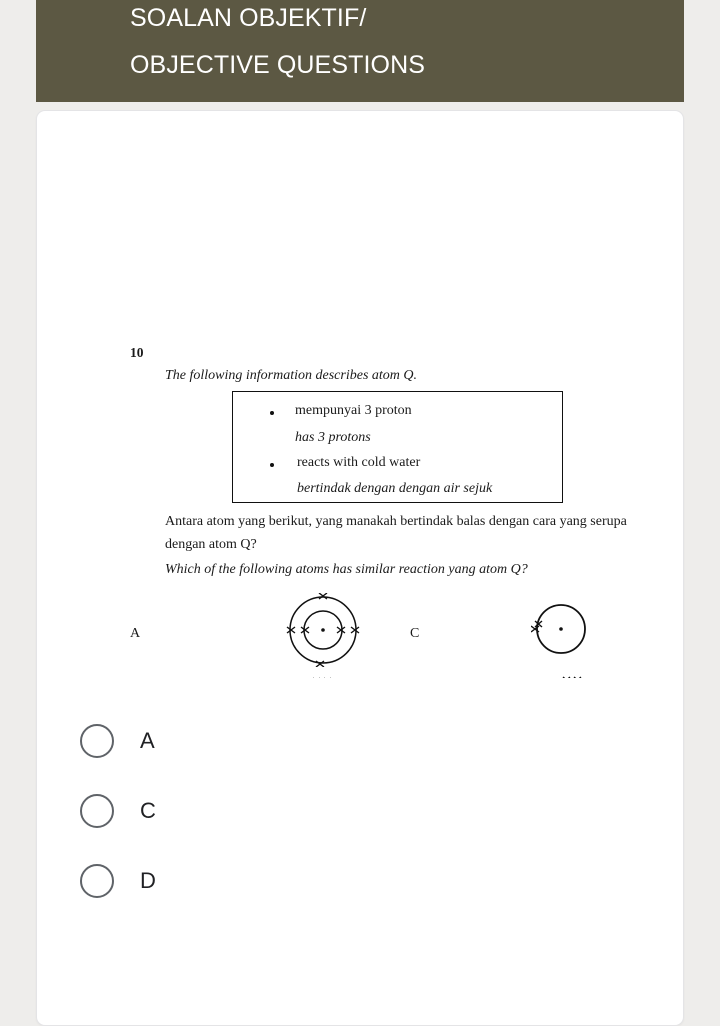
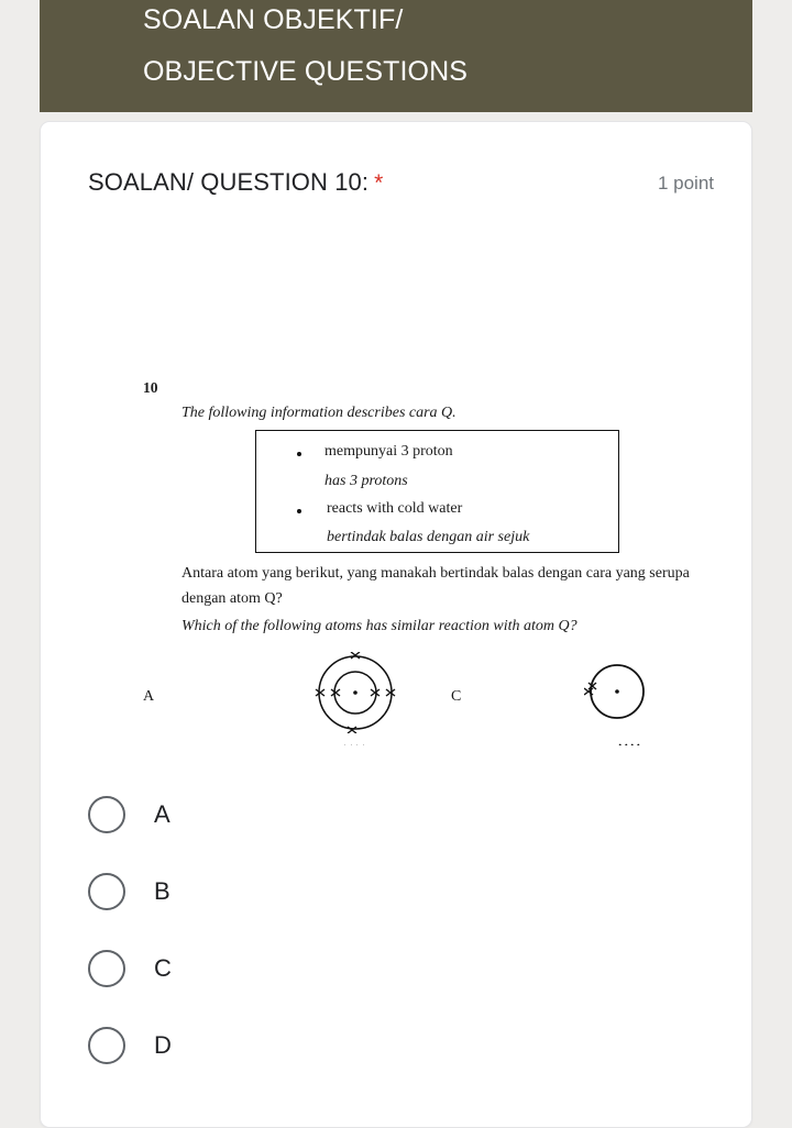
  SOALAN OBJEKTIF/
  OBJECTIVE QUESTIONS
+ SOALAN/ QUESTION 10: *
+ 1 point
  10
- The following information describes atom Q.
+ The following information describes cara Q.
  mempunyai 3 proton
  has 3 protons
  reacts with cold water
- bertindak dengan dengan air sejuk
+ bertindak balas dengan air sejuk
  Antara atom yang berikut, yang manakah bertindak balas dengan cara yang serupa
  dengan atom Q?
- Which of the following atoms has similar reaction yang atom Q?
+ Which of the following atoms has similar reaction with atom Q?
  A
  C
  A
+ B
  C
  D
